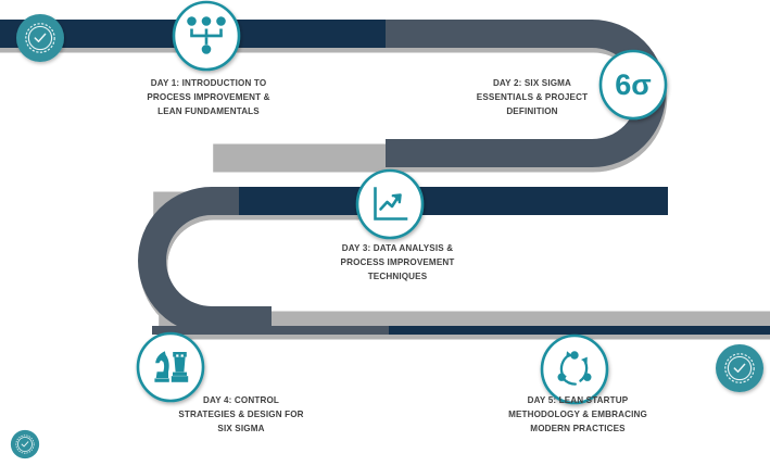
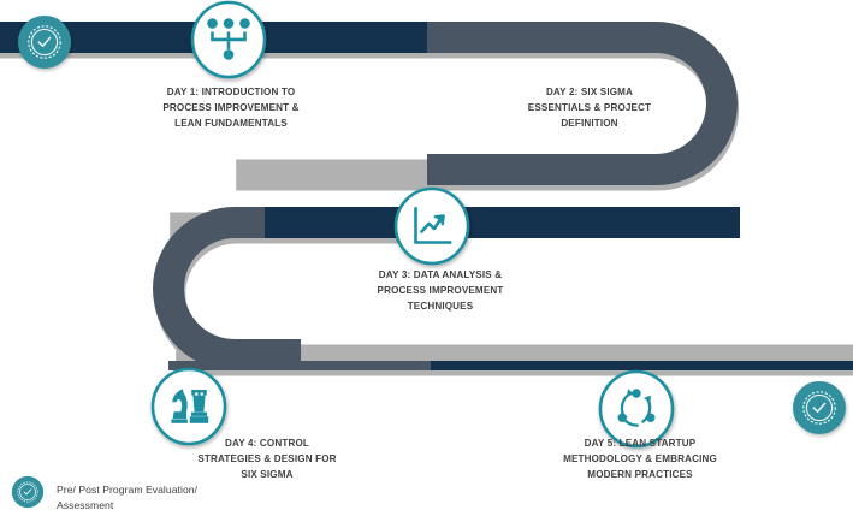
- 6σ
  DAY 1: INTRODUCTION TO
  PROCESS IMPROVEMENT &
  LEAN FUNDAMENTALS
  DAY 2: SIX SIGMA
  ESSENTIALS & PROJECT
  DEFINITION
  DAY 3: DATA ANALYSIS &
  PROCESS IMPROVEMENT
  TECHNIQUES
  DAY 4: CONTROL
  STRATEGIES & DESIGN FOR
  SIX SIGMA
  DAY 5: LEAN STARTUP
  METHODOLOGY & EMBRACING
  MODERN PRACTICES
+ Pre/ Post Program Evaluation/
+ Assessment
